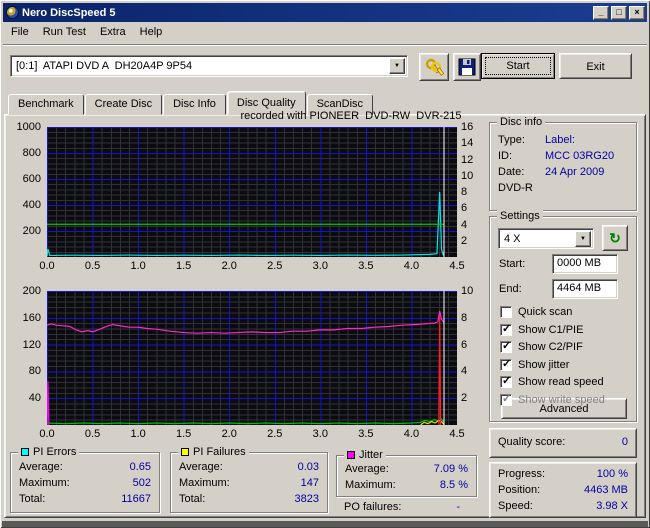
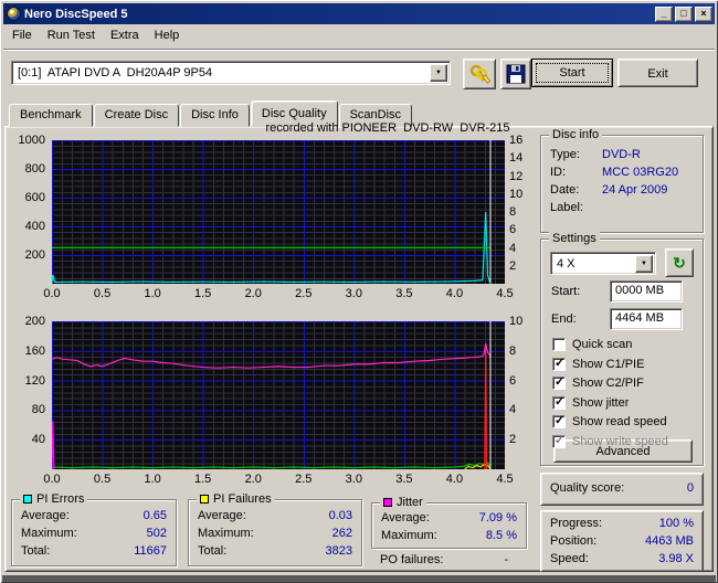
  Nero DiscSpeed 5
  _
  □
  ×
  File
  Run Test
  Extra
  Help
  [0:1] ATAPI DVD A DH20A4P 9P54
  Start
  Exit
  Benchmark
  Create Disc
  Disc Info
  Disc Quality
  ScanDisc
  recorded with PIONEER DVD-RW DVR-215
  1000
  800
  600
  400
  200
  16
  14
  12
  10
  8
  6
  4
  2
  0.0
  0.5
  1.0
  1.5
  2.0
  2.5
  3.0
  3.5
  4.0
  4.5
  200
  160
  120
  80
  40
  10
  8
  6
  4
  2
  0.0
  0.5
  1.0
  1.5
  2.0
  2.5
  3.0
  3.5
  4.0
  4.5
  Disc info
  Type:
- Label:
+ DVD-R
  ID:
  MCC 03RG20
  Date:
  24 Apr 2009
- DVD-R
+ Label:
  Settings
  4 X
  ↻
  Start:
  0000 MB
  End:
  4464 MB
  Advanced
  Quick scan
  ✓
  Show C1/PIE
  ✓
  Show C2/PIF
  ✓
  Show jitter
  ✓
  Show read speed
  ✓
  Show write speed
  Quality score:
  0
  Progress:
  100 %
  Position:
  4463 MB
  Speed:
  3.98 X
  PI Errors
  Average:
  0.65
  Maximum:
  502
  Total:
  11667
  PI Failures
  Average:
  0.03
  Maximum:
- 147
+ 262
  Total:
  3823
  Jitter
  Average:
  7.09 %
  Maximum:
  8.5 %
  PO failures:
  -
